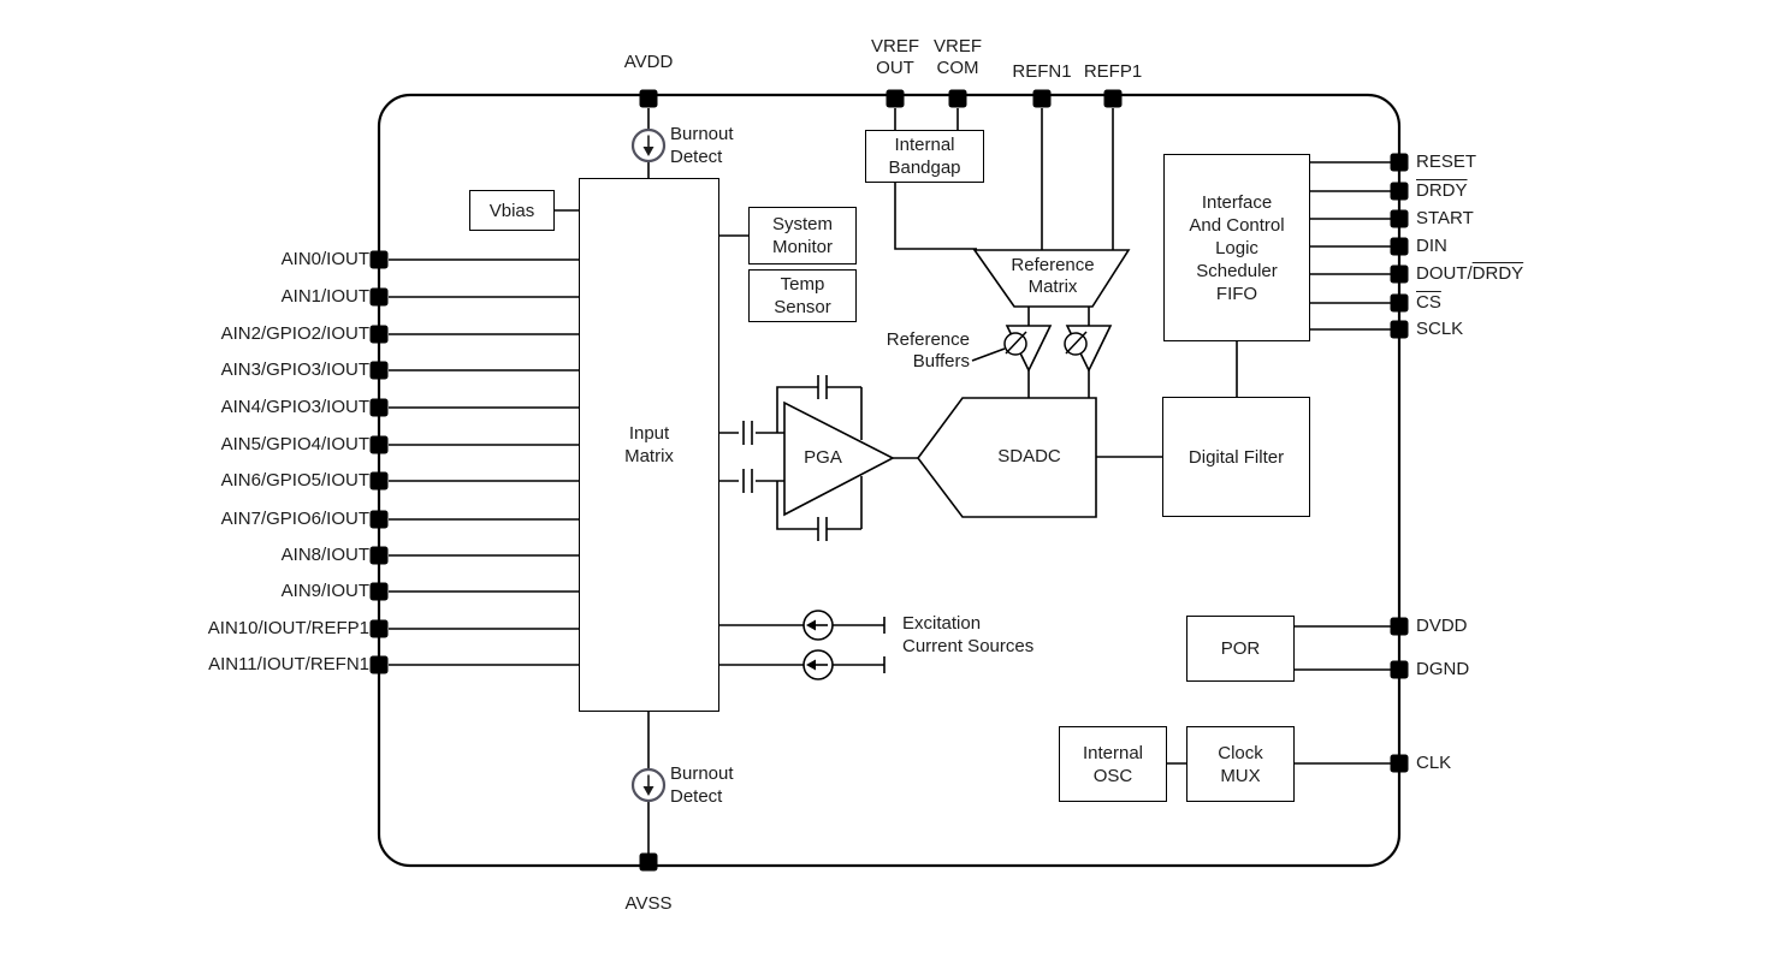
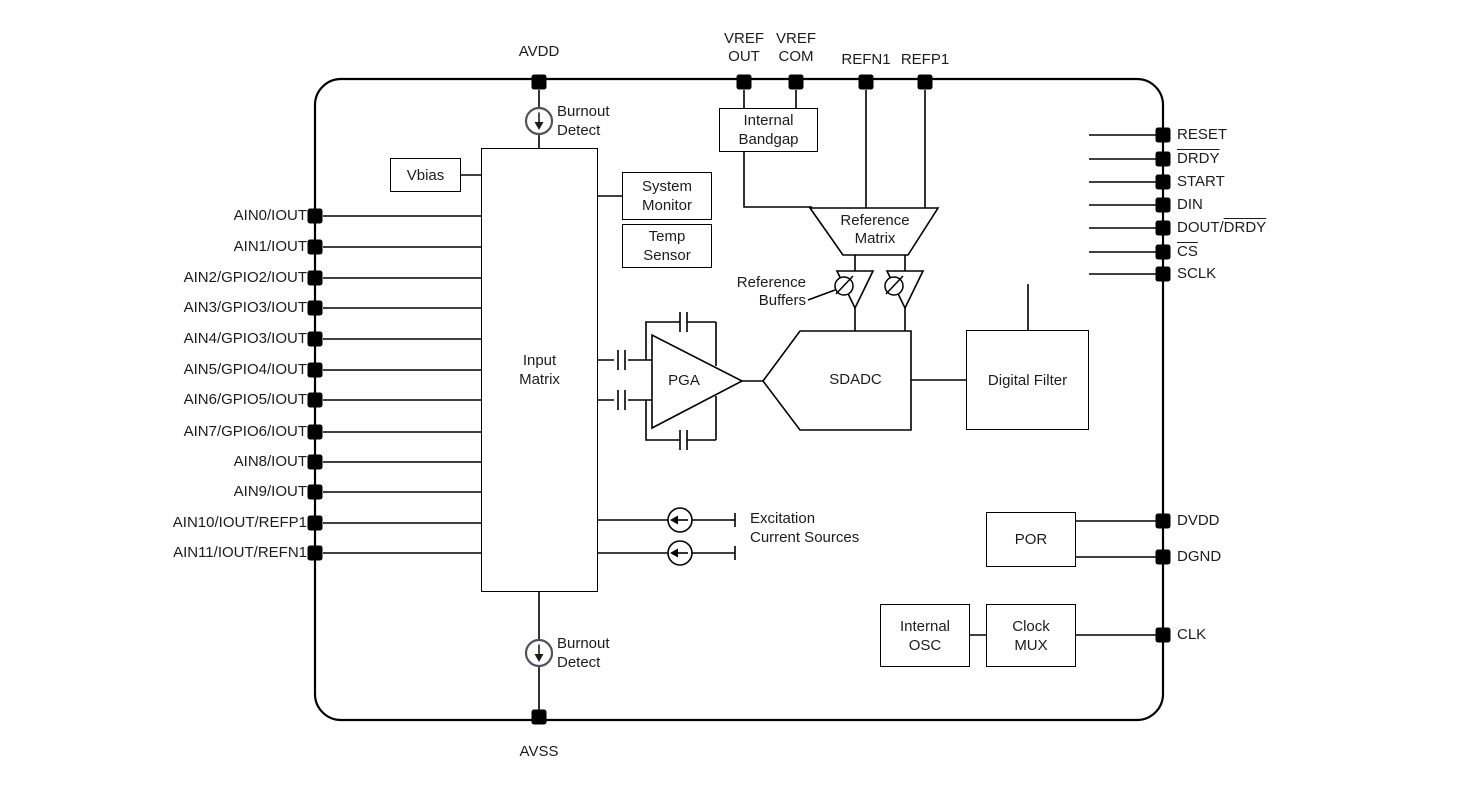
  Vbias
  Input
  Matrix
  System
  Monitor
  Temp
  Sensor
  Internal
  Bandgap
- Interface
- And Control
- Logic
- Scheduler
- FIFO
  Digital Filter
  POR
  Internal
  OSC
  Clock
  MUX
  Reference
  Matrix
  PGA
  SDADC
  Reference
  Buffers
  Burnout
  Detect
  Burnout
  Detect
  Excitation
  Current Sources
  AVDD
  VREF
  OUT
  VREF
  COM
  REFN1
  REFP1
  AVSS
  AIN0/IOUT
  AIN1/IOUT
  AIN2/GPIO2/IOUT
  AIN3/GPIO3/IOUT
  AIN4/GPIO3/IOUT
  AIN5/GPIO4/IOUT
  AIN6/GPIO5/IOUT
  AIN7/GPIO6/IOUT
  AIN8/IOUT
  AIN9/IOUT
  AIN10/IOUT/REFP1
  AIN11/IOUT/REFN1
  RESET
  DRDY
  START
  DIN
  DOUT/DRDY
  CS
  SCLK
  DVDD
  DGND
  CLK
